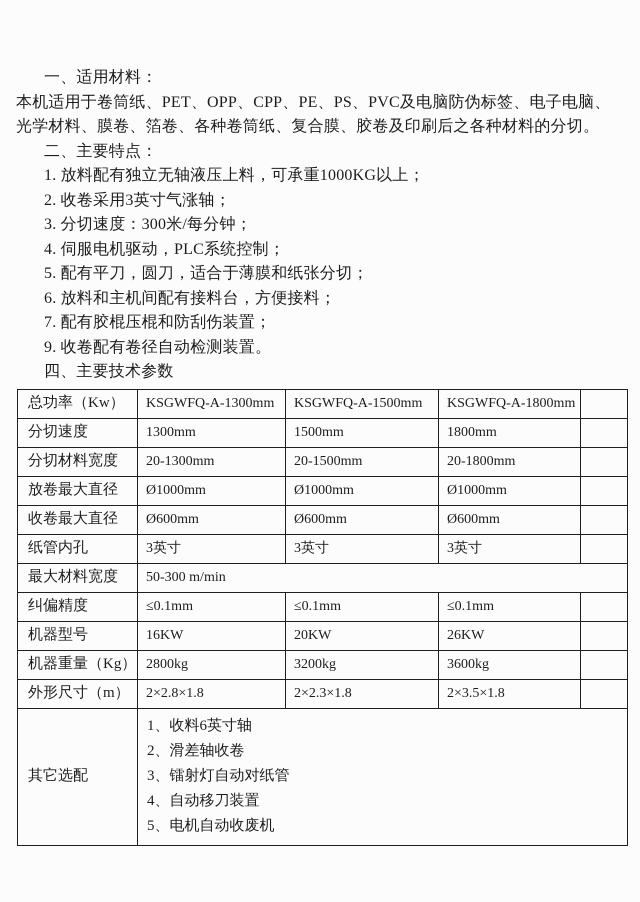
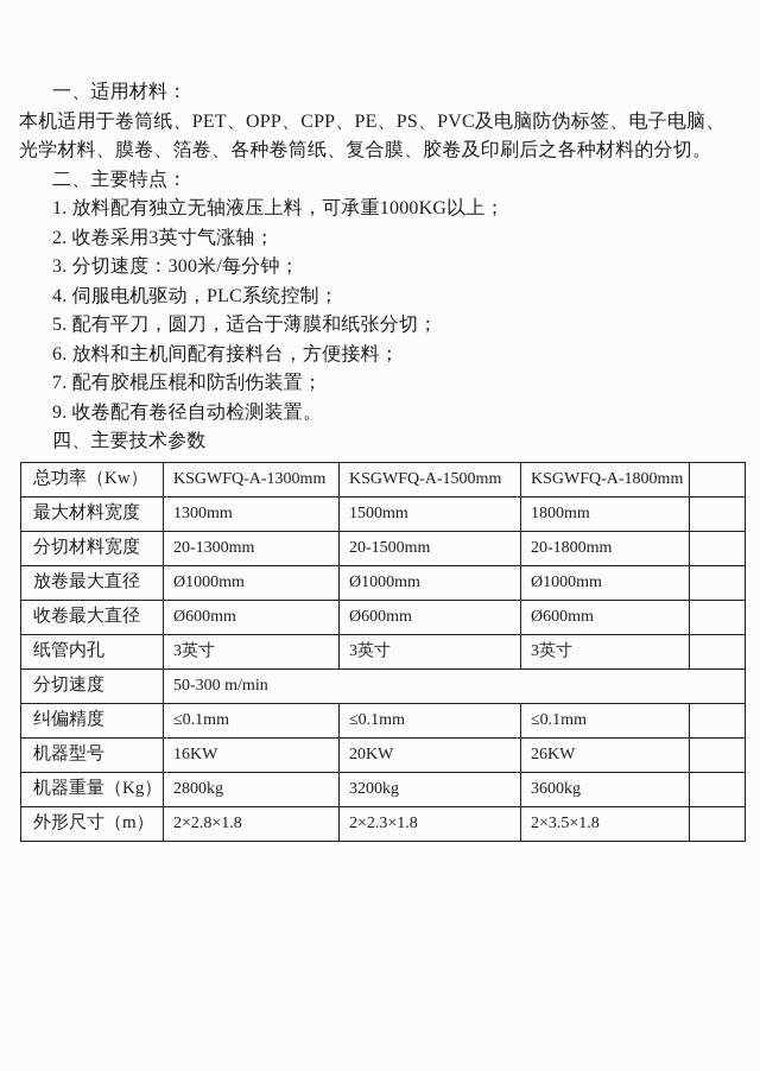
  一、适用材料：
  本机适用于卷筒纸、PET、OPP、CPP、PE、PS、PVC及电脑防伪标签、电子电脑、
  光学材料、膜卷、箔卷、各种卷筒纸、复合膜、胶卷及印刷后之各种材料的分切。
  二、主要特点：
  1. 放料配有独立无轴液压上料，可承重1000KG以上；
  2. 收卷采用3英寸气涨轴；
  3. 分切速度：300米/每分钟；
  4. 伺服电机驱动，PLC系统控制；
  5. 配有平刀，圆刀，适合于薄膜和纸张分切；
  6. 放料和主机间配有接料台，方便接料；
  7. 配有胶棍压棍和防刮伤装置；
  9. 收卷配有卷径自动检测装置。
  四、主要技术参数
  总功率（Kw）	KSGWFQ-A-1300mm	KSGWFQ-A-1500mm	KSGWFQ-A-1800mm
- 分切速度	1300mm	1500mm	1800mm
+ 最大材料宽度	1300mm	1500mm	1800mm
  分切材料宽度	20-1300mm	20-1500mm	20-1800mm
  放卷最大直径	Ø1000mm	Ø1000mm	Ø1000mm
  收卷最大直径	Ø600mm	Ø600mm	Ø600mm
  纸管内孔	3英寸	3英寸	3英寸
- 最大材料宽度	50-300 m/min
+ 分切速度	50-300 m/min
  纠偏精度	≤0.1mm	≤0.1mm	≤0.1mm
  机器型号	16KW	20KW	26KW
  机器重量（Kg）	2800kg	3200kg	3600kg
  外形尺寸（m）	2×2.8×1.8	2×2.3×1.8	2×3.5×1.8
- 其它选配	1、收料6英寸轴2、滑差轴收卷3、镭射灯自动对纸管4、自动移刀装置5、电机自动收废机
